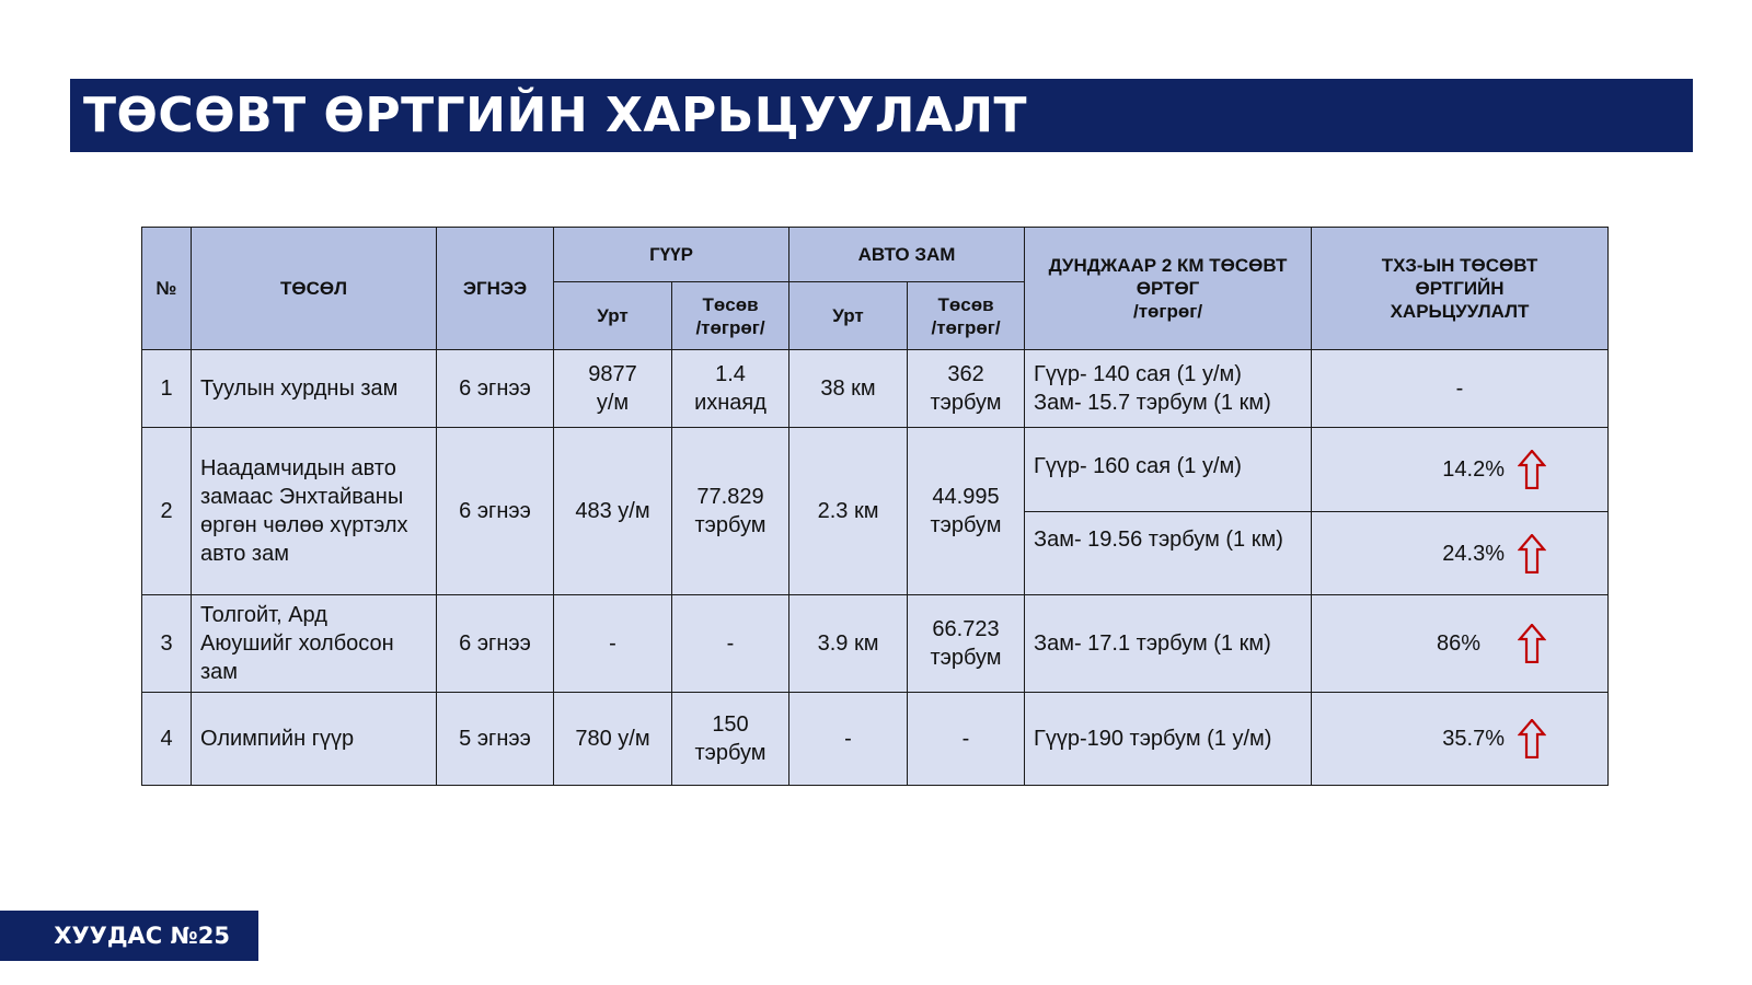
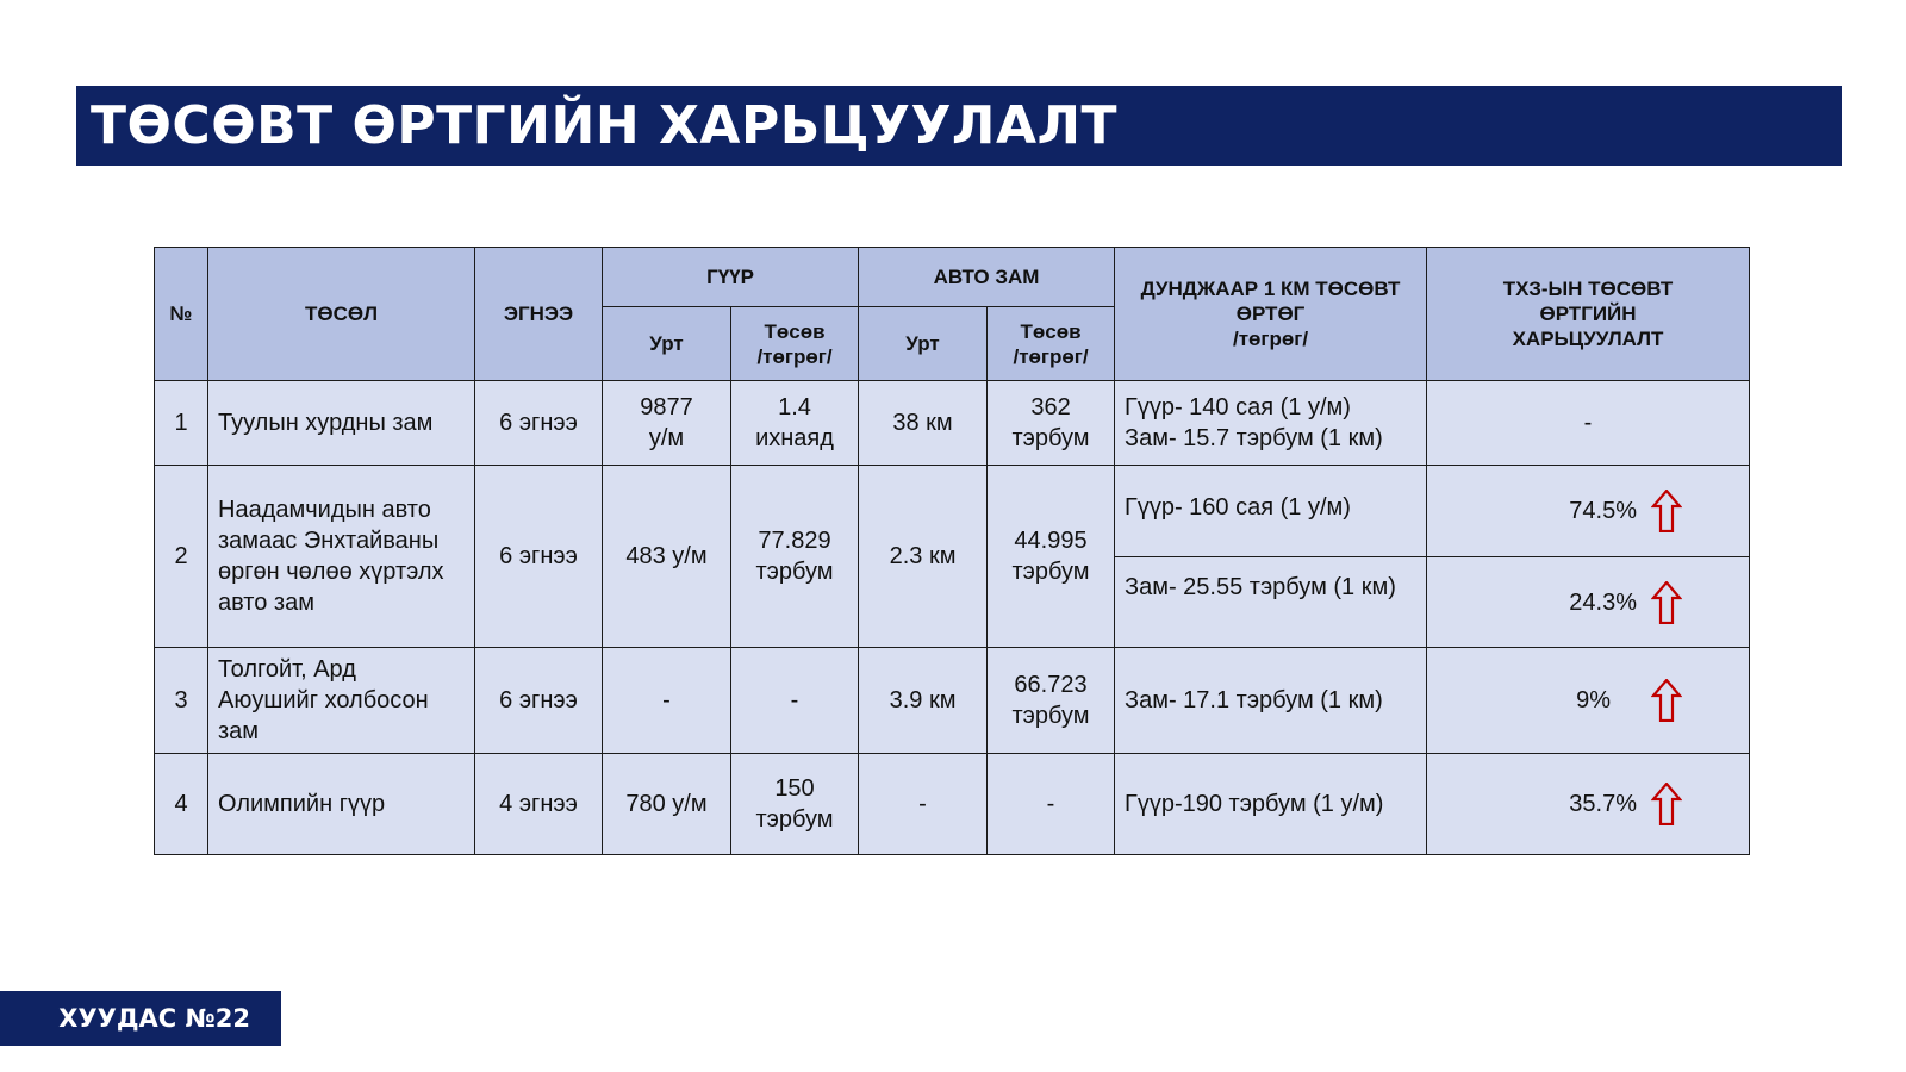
  ТӨСӨВТ ӨРТГИЙН ХАРЬЦУУЛАЛТ
- №	ТӨСӨЛ	ЭГНЭЭ	ГҮҮР	АВТО ЗАМ	ДУНДЖААР 2 КМ ТӨСӨВТ ӨРТӨГ /төгрөг/	ТХЗ-ЫН ТӨСӨВТ ӨРТГИЙН ХАРЬЦУУЛАЛТ
+ №	ТӨСӨЛ	ЭГНЭЭ	ГҮҮР	АВТО ЗАМ	ДУНДЖААР 1 КМ ТӨСӨВТ ӨРТӨГ /төгрөг/	ТХЗ-ЫН ТӨСӨВТ ӨРТГИЙН ХАРЬЦУУЛАЛТ
  Урт	Төсөв /төгрөг/	Урт	Төсөв /төгрөг/
  1	Туулын хурдны зам	6 эгнээ	9877 у/м	1.4 ихнаяд	38 км	362 тэрбум	Гүүр- 140 сая (1 у/м) Зам- 15.7 тэрбум (1 км)	-
- 2	Наадамчидын авто замаас Энхтайваны өргөн чөлөө хүртэлх авто зам	6 эгнээ	483 у/м	77.829 тэрбум	2.3 км	44.995 тэрбум	Гүүр- 160 сая (1 у/м)	14.2%
+ 2	Наадамчидын авто замаас Энхтайваны өргөн чөлөө хүртэлх авто зам	6 эгнээ	483 у/м	77.829 тэрбум	2.3 км	44.995 тэрбум	Гүүр- 160 сая (1 у/м)	74.5%
- Зам- 19.56 тэрбум (1 км)	24.3%
+ Зам- 25.55 тэрбум (1 км)	24.3%
- 3	Толгойт, Ард Аюушийг холбосон зам	6 эгнээ	-	-	3.9 км	66.723 тэрбум	Зам- 17.1 тэрбум (1 км)	86%
+ 3	Толгойт, Ард Аюушийг холбосон зам	6 эгнээ	-	-	3.9 км	66.723 тэрбум	Зам- 17.1 тэрбум (1 км)	9%
- 4	Олимпийн гүүр	5 эгнээ	780 у/м	150 тэрбум	-	-	Гүүр-190 тэрбум (1 у/м)	35.7%
+ 4	Олимпийн гүүр	4 эгнээ	780 у/м	150 тэрбум	-	-	Гүүр-190 тэрбум (1 у/м)	35.7%
- ХУУДАС №25
+ ХУУДАС №22
